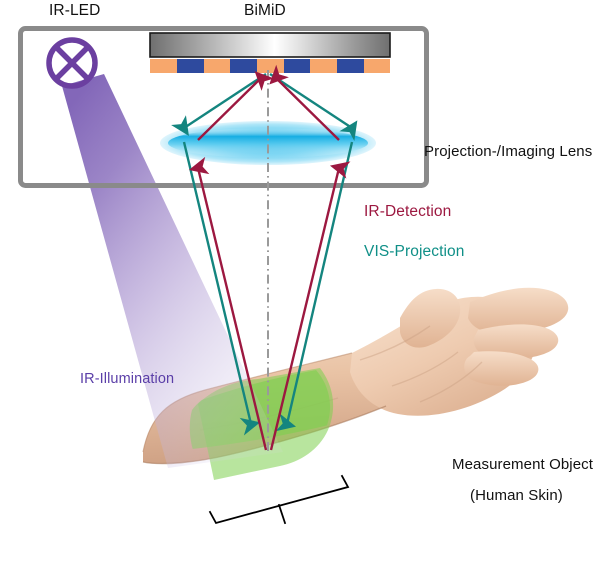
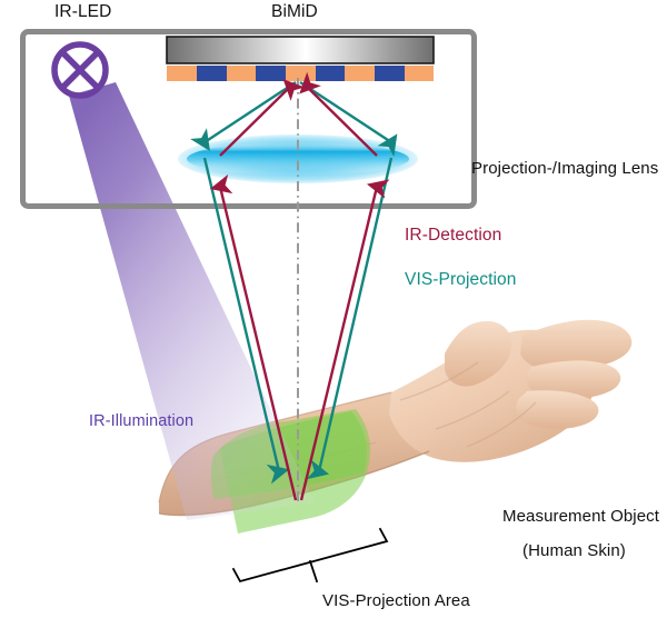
  IR-LED
  BiMiD
  Projection-/Imaging Lens
  IR-Detection
  VIS-Projection
  IR-Illumination
  Measurement Object
  (Human Skin)
+ VIS-Projection Area
